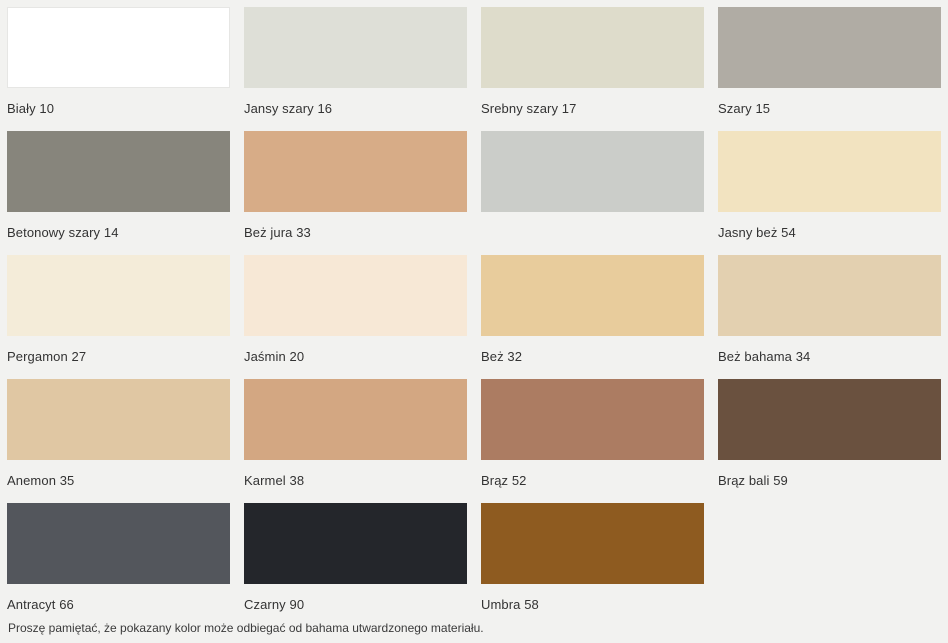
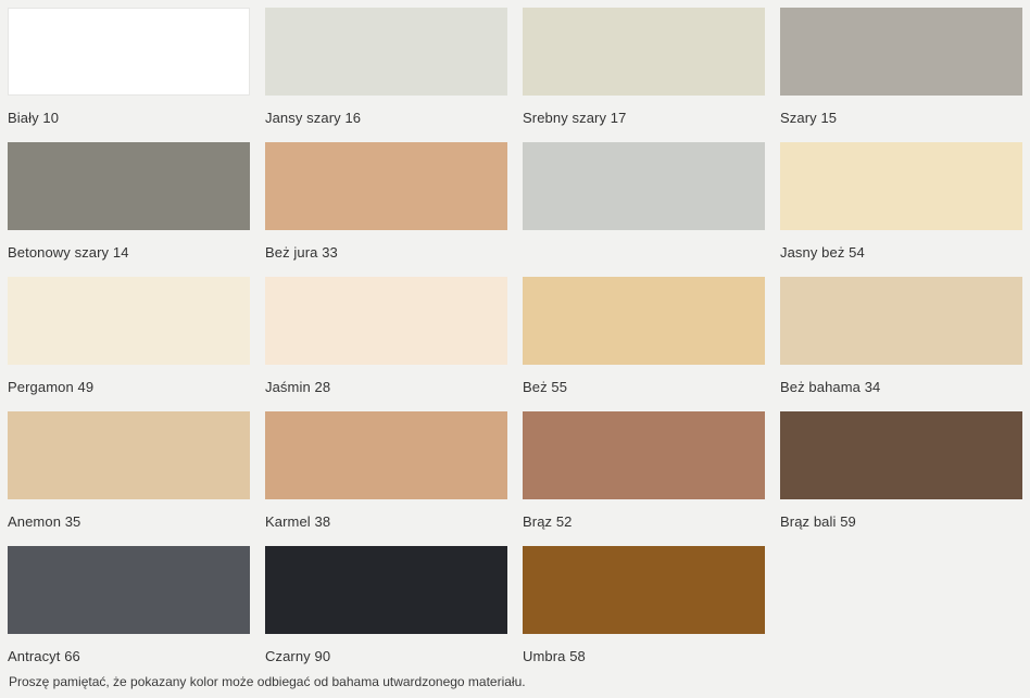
  Biały 10
  Jansy szary 16
  Srebny szary 17
  Szary 15
  Betonowy szary 14
  Beż jura 33
  Jasny beż 54
- Pergamon 27
+ Pergamon 49
- Jaśmin 20
+ Jaśmin 28
- Beż 32
+ Beż 55
  Beż bahama 34
  Anemon 35
  Karmel 38
  Brąz 52
  Brąz bali 59
  Antracyt 66
  Czarny 90
  Umbra 58
  Proszę pamiętać, że pokazany kolor może odbiegać od bahama utwardzonego materiału.
